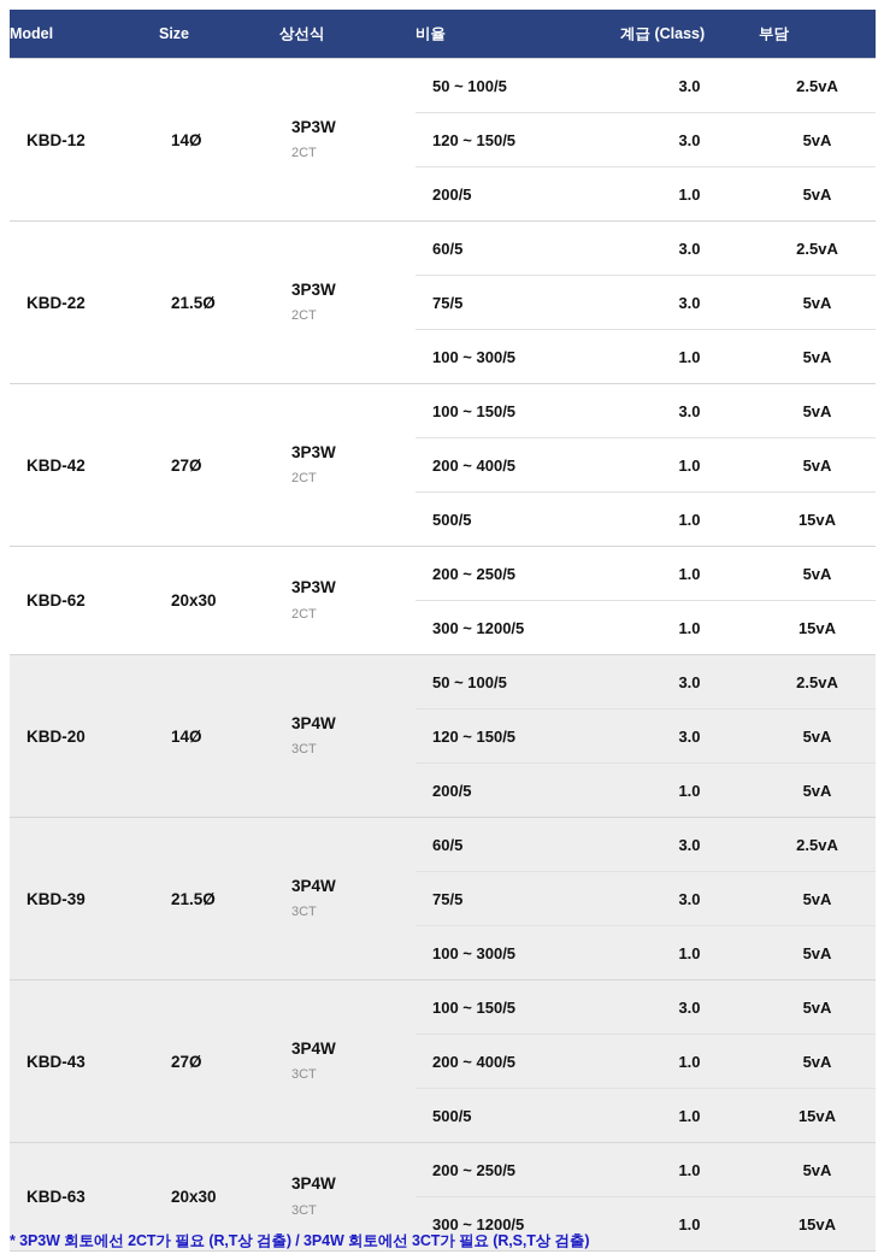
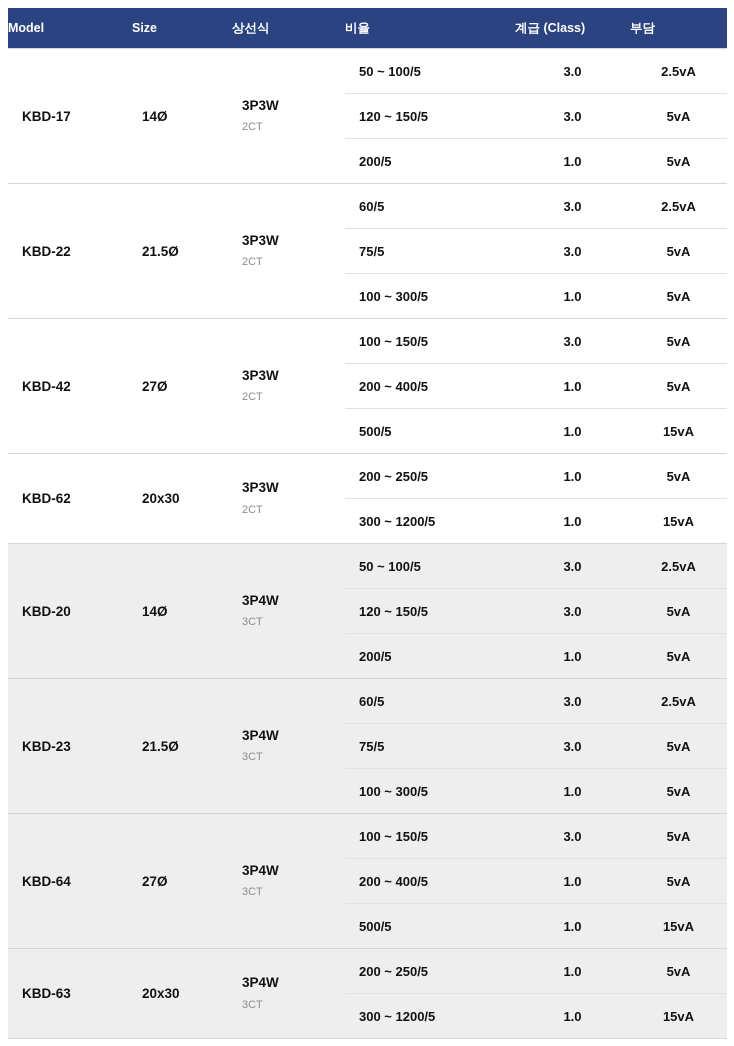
  Model	Size	상선식	비율	계급 (Class)	부담
- KBD-12	14Ø	3P3W2CT	50 ~ 100/5	3.0	2.5vA
+ KBD-17	14Ø	3P3W2CT	50 ~ 100/5	3.0	2.5vA
  120 ~ 150/5	3.0	5vA
  200/5	1.0	5vA
  KBD-22	21.5Ø	3P3W2CT	60/5	3.0	2.5vA
  75/5	3.0	5vA
  100 ~ 300/5	1.0	5vA
  KBD-42	27Ø	3P3W2CT	100 ~ 150/5	3.0	5vA
  200 ~ 400/5	1.0	5vA
  500/5	1.0	15vA
  KBD-62	20x30	3P3W2CT	200 ~ 250/5	1.0	5vA
  300 ~ 1200/5	1.0	15vA
  KBD-20	14Ø	3P4W3CT	50 ~ 100/5	3.0	2.5vA
  120 ~ 150/5	3.0	5vA
  200/5	1.0	5vA
- KBD-39	21.5Ø	3P4W3CT	60/5	3.0	2.5vA
+ KBD-23	21.5Ø	3P4W3CT	60/5	3.0	2.5vA
  75/5	3.0	5vA
  100 ~ 300/5	1.0	5vA
- KBD-43	27Ø	3P4W3CT	100 ~ 150/5	3.0	5vA
+ KBD-64	27Ø	3P4W3CT	100 ~ 150/5	3.0	5vA
  200 ~ 400/5	1.0	5vA
  500/5	1.0	15vA
  KBD-63	20x30	3P4W3CT	200 ~ 250/5	1.0	5vA
  300 ~ 1200/5	1.0	15vA
- * 3P3W 회토에선 2CT가 필요 (R,T상 검출) / 3P4W 회토에선 3CT가 필요 (R,S,T상 검출)
